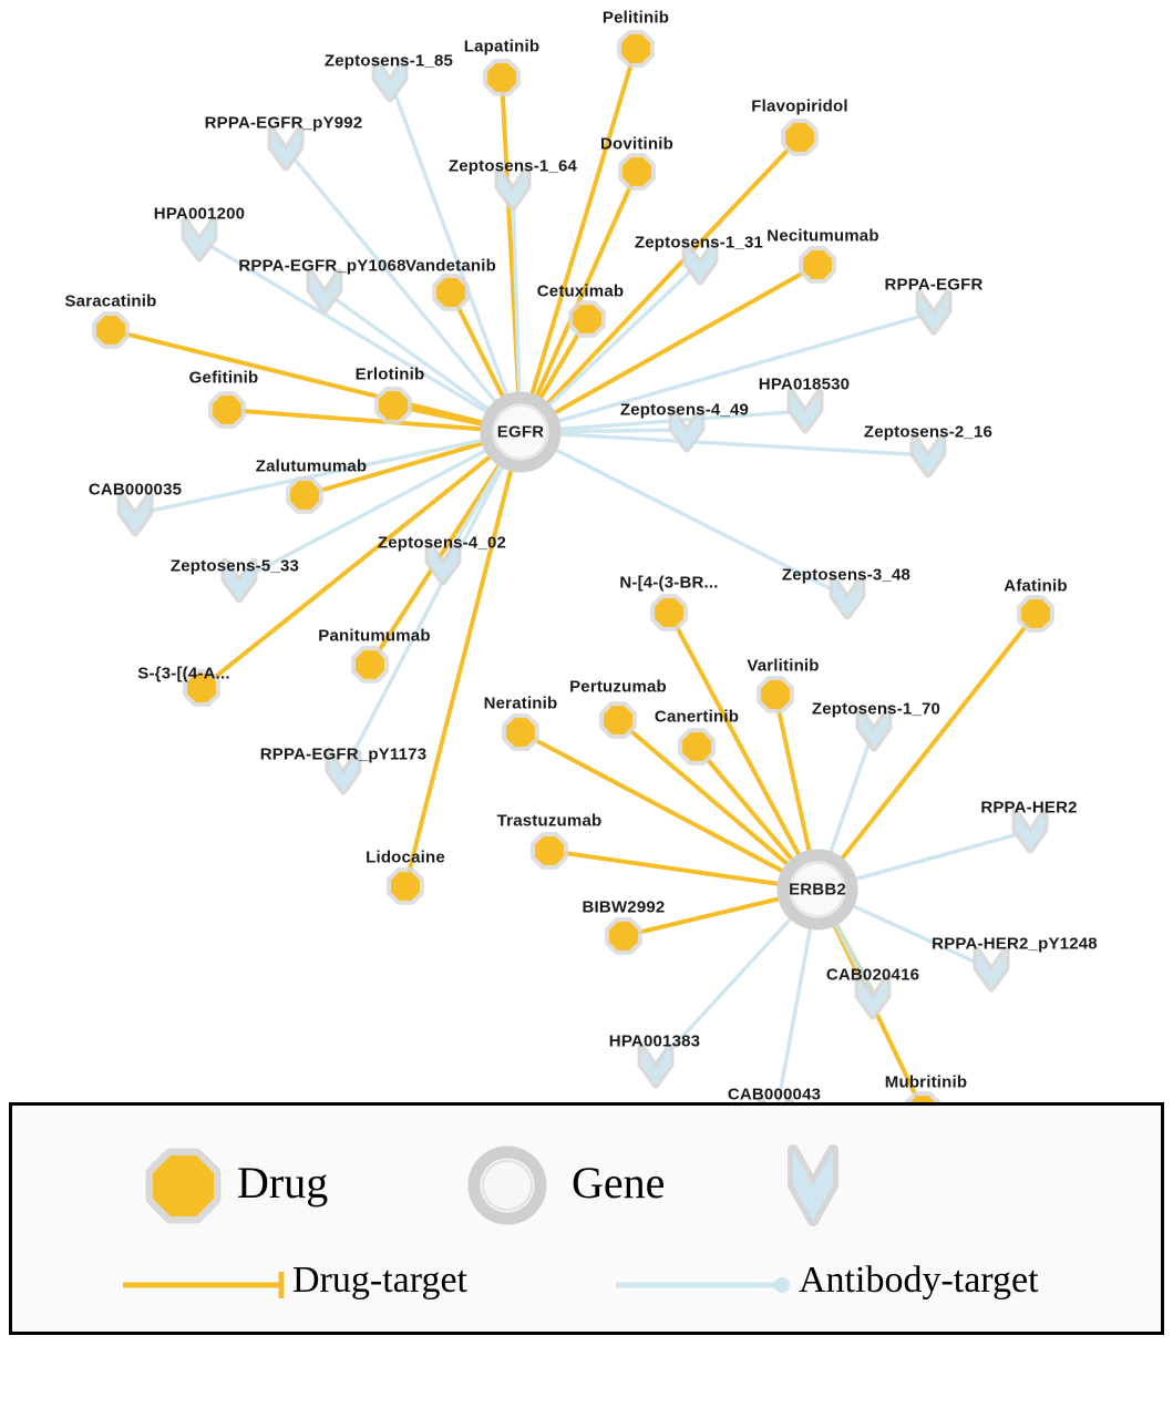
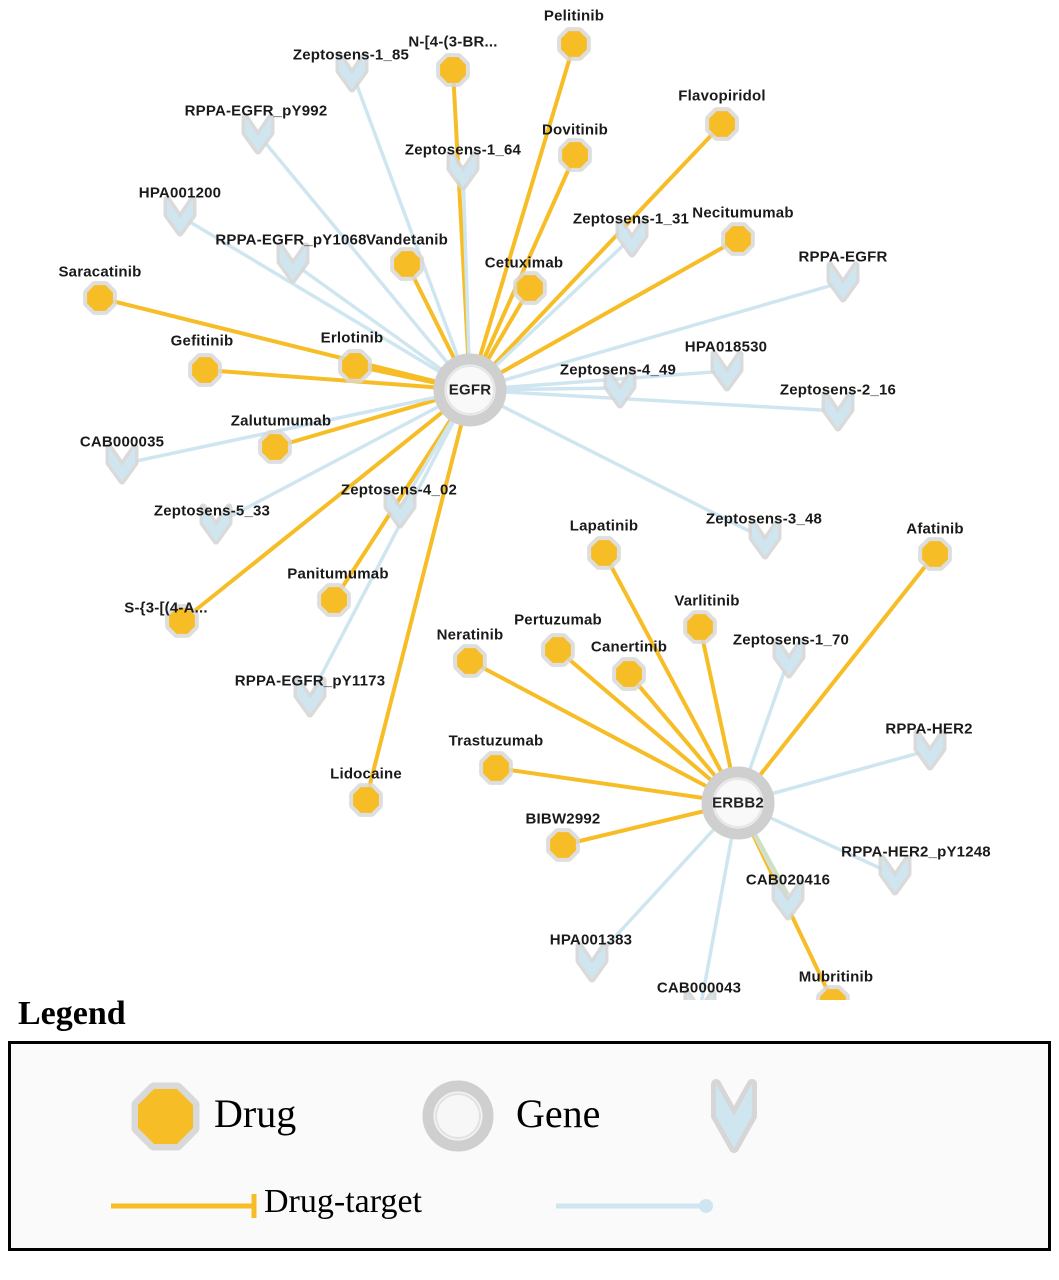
  Pelitinib
- Lapatinib
+ N-[4-(3-BR...
  Flavopiridol
  Dovitinib
  Necitumumab
  Vandetanib
  Cetuximab
  Saracatinib
  Gefitinib
  Erlotinib
  Zalutumumab
  Afatinib
- N-[4-(3-BR...
+ Lapatinib
  Varlitinib
  Panitumumab
  S-{3-[(4-A...
  Pertuzumab
  Neratinib
  Canertinib
  Trastuzumab
  Lidocaine
  BIBW2992
  Mubritinib
  Zeptosens-1_85
  RPPA-EGFR_pY992
  Zeptosens-1_64
  HPA001200
  Zeptosens-1_31
  RPPA-EGFR_pY1068
  RPPA-EGFR
  HPA018530
  Zeptosens-4_49
  Zeptosens-2_16
  CAB000035
  Zeptosens-4_02
  Zeptosens-5_33
  Zeptosens-3_48
  Zeptosens-1_70
  RPPA-EGFR_pY1173
  RPPA-HER2
  RPPA-HER2_pY1248
  CAB020416
  HPA001383
  CAB000043
  EGFR
  ERBB2
+ Legend
  Drug
  Gene
  Drug-target
- Antibody-target
